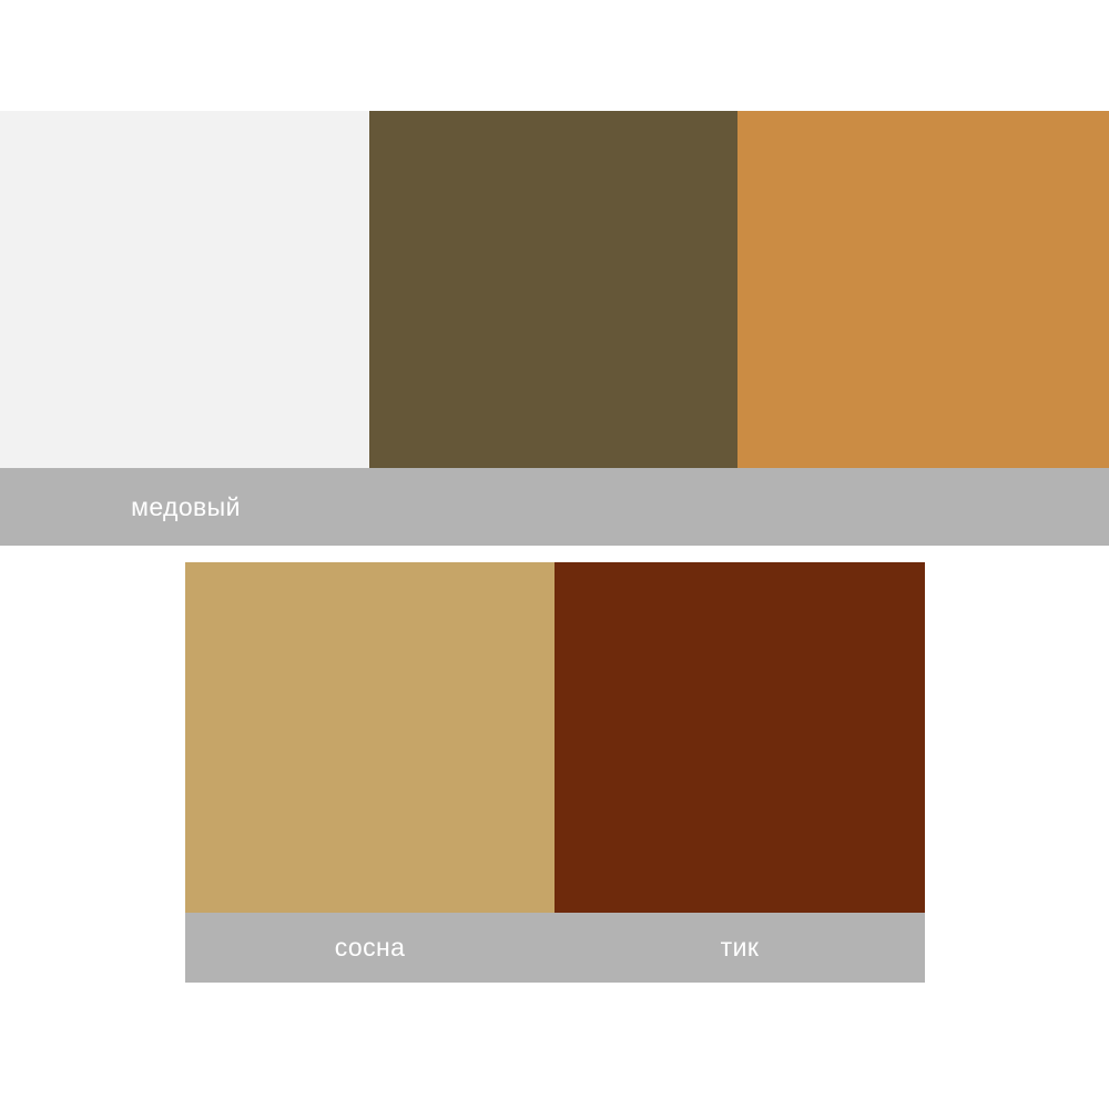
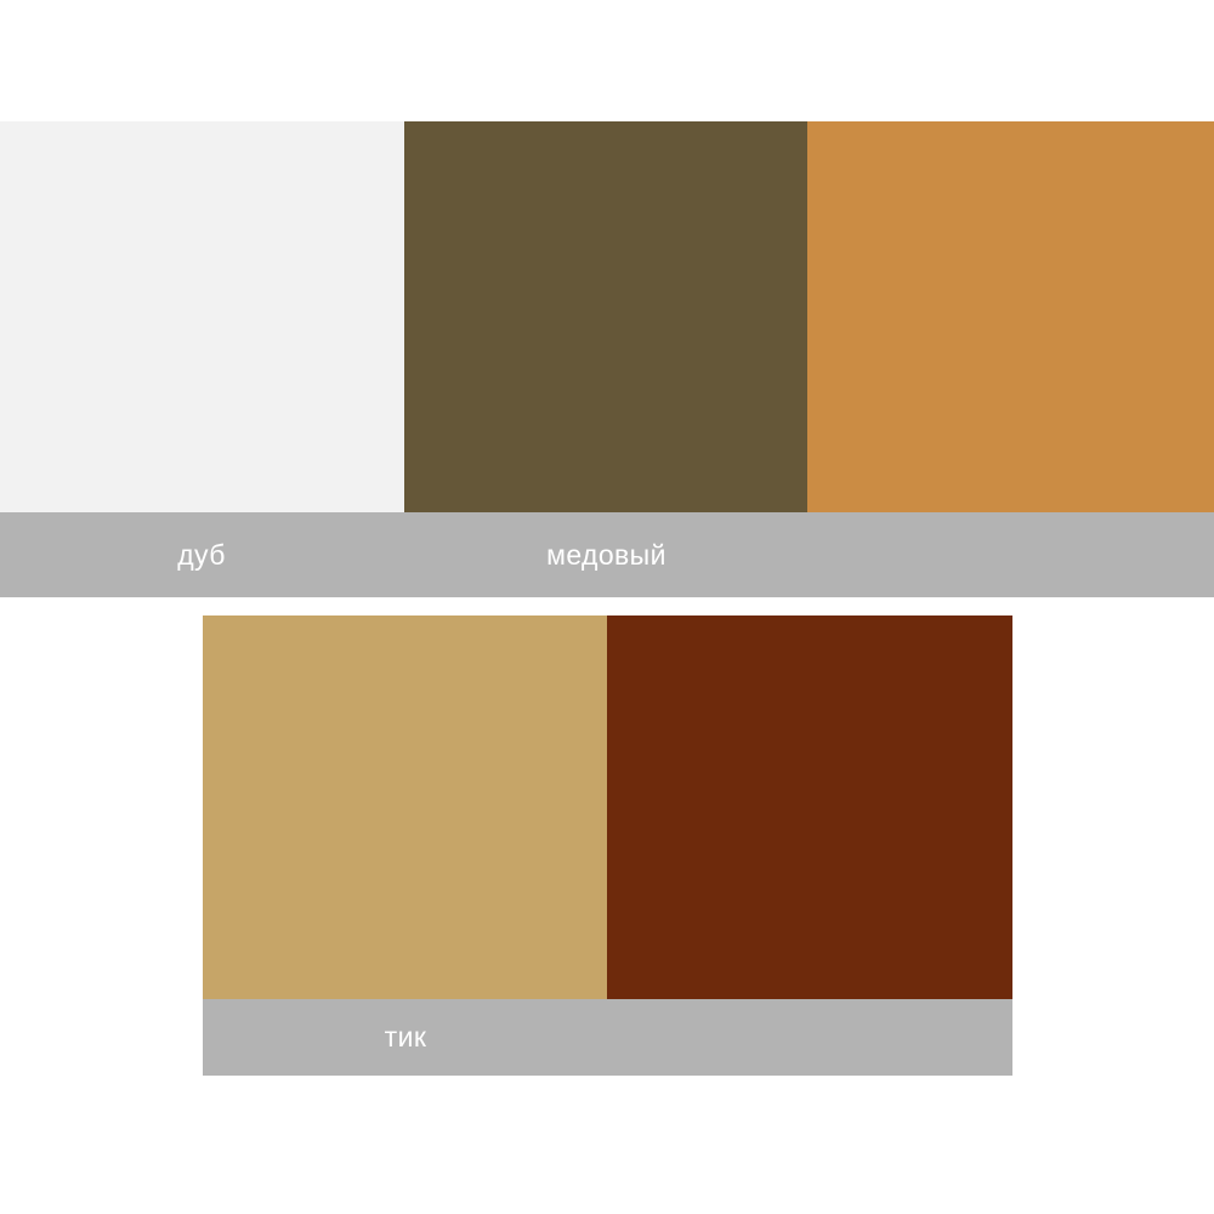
+ дуб
  медовый
- сосна
  тик
